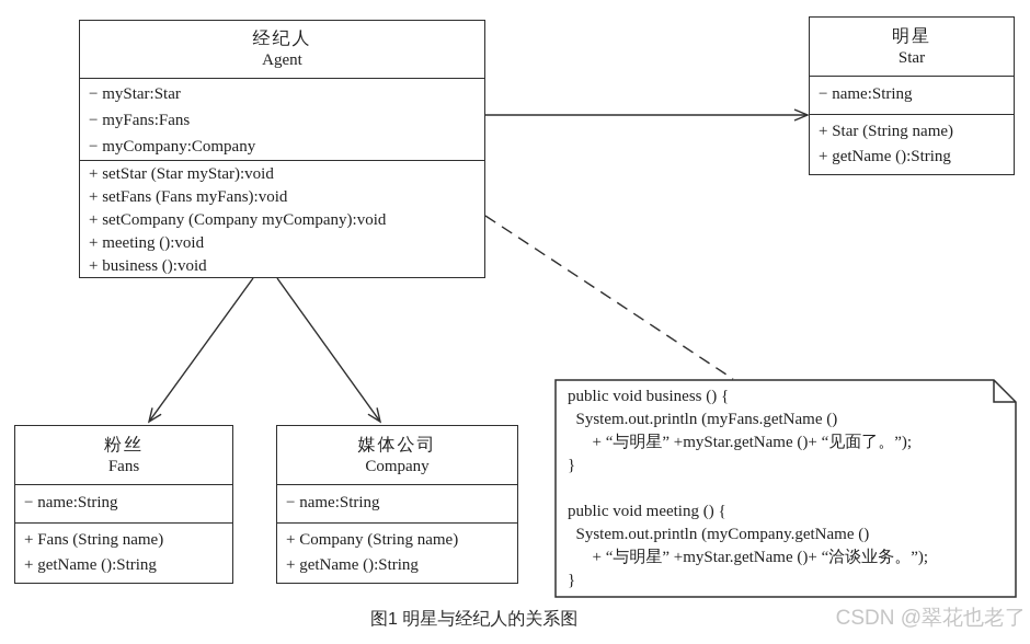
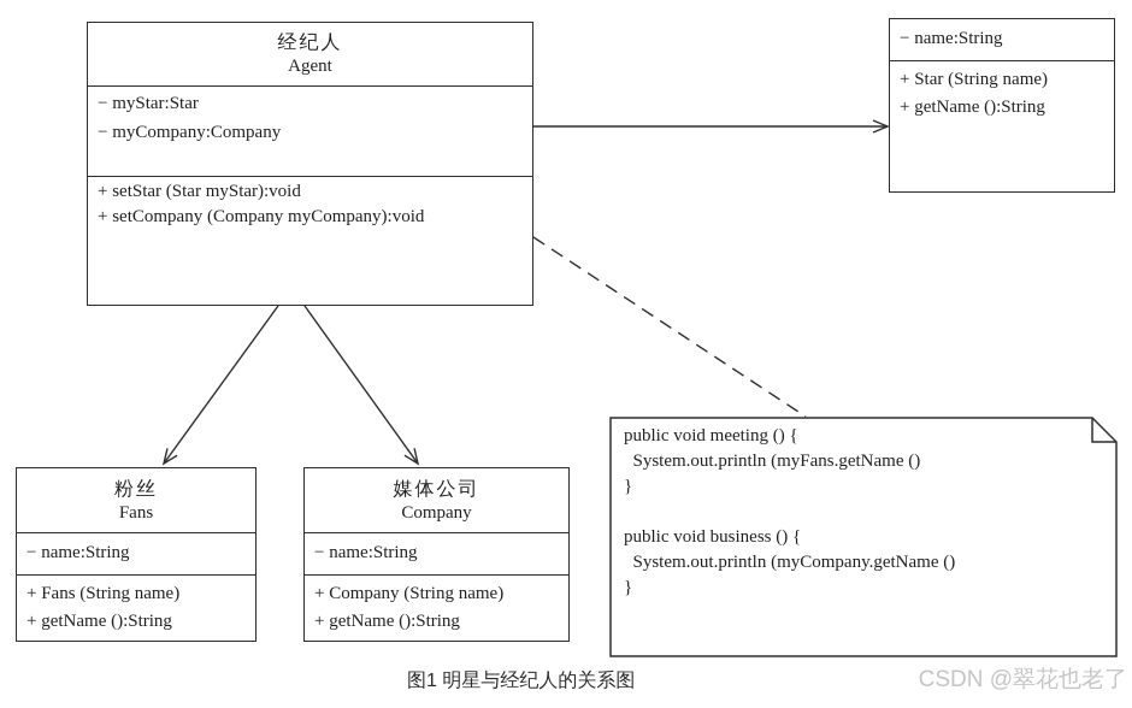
  经纪人
  Agent
  − myStar:Star
- − myFans:Fans
  − myCompany:Company
  + setStar (Star myStar):void
- + setFans (Fans myFans):void
  + setCompany (Company myCompany):void
- + meeting ():void
- + business ():void
- 明星
- Star
  − name:String
  + Star (String name)
  + getName ():String
  粉丝
  Fans
  − name:String
  + Fans (String name)
  + getName ():String
  媒体公司
  Company
  − name:String
  + Company (String name)
  + getName ():String
- public void business () {
+ public void meeting () {
  System.out.println (myFans.getName ()
- + “与明星” +myStar.getName ()+ “见面了。”);
  }
- public void meeting () {
+ public void business () {
  System.out.println (myCompany.getName ()
- + “与明星” +myStar.getName ()+ “洽谈业务。”);
  }
  图1 明星与经纪人的关系图
  CSDN @翠花也老了
